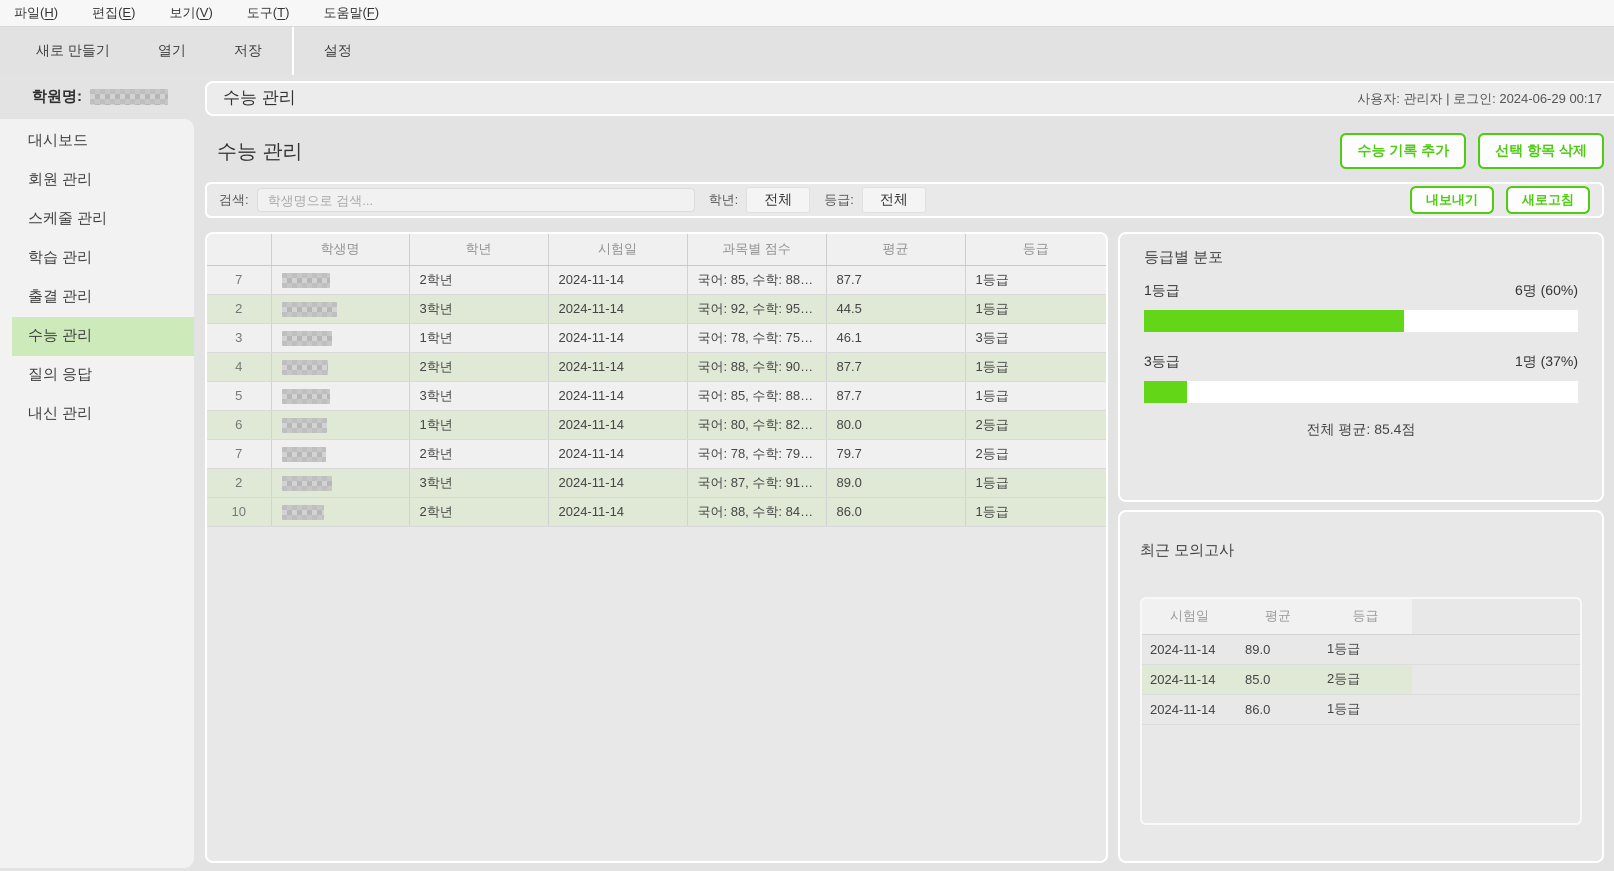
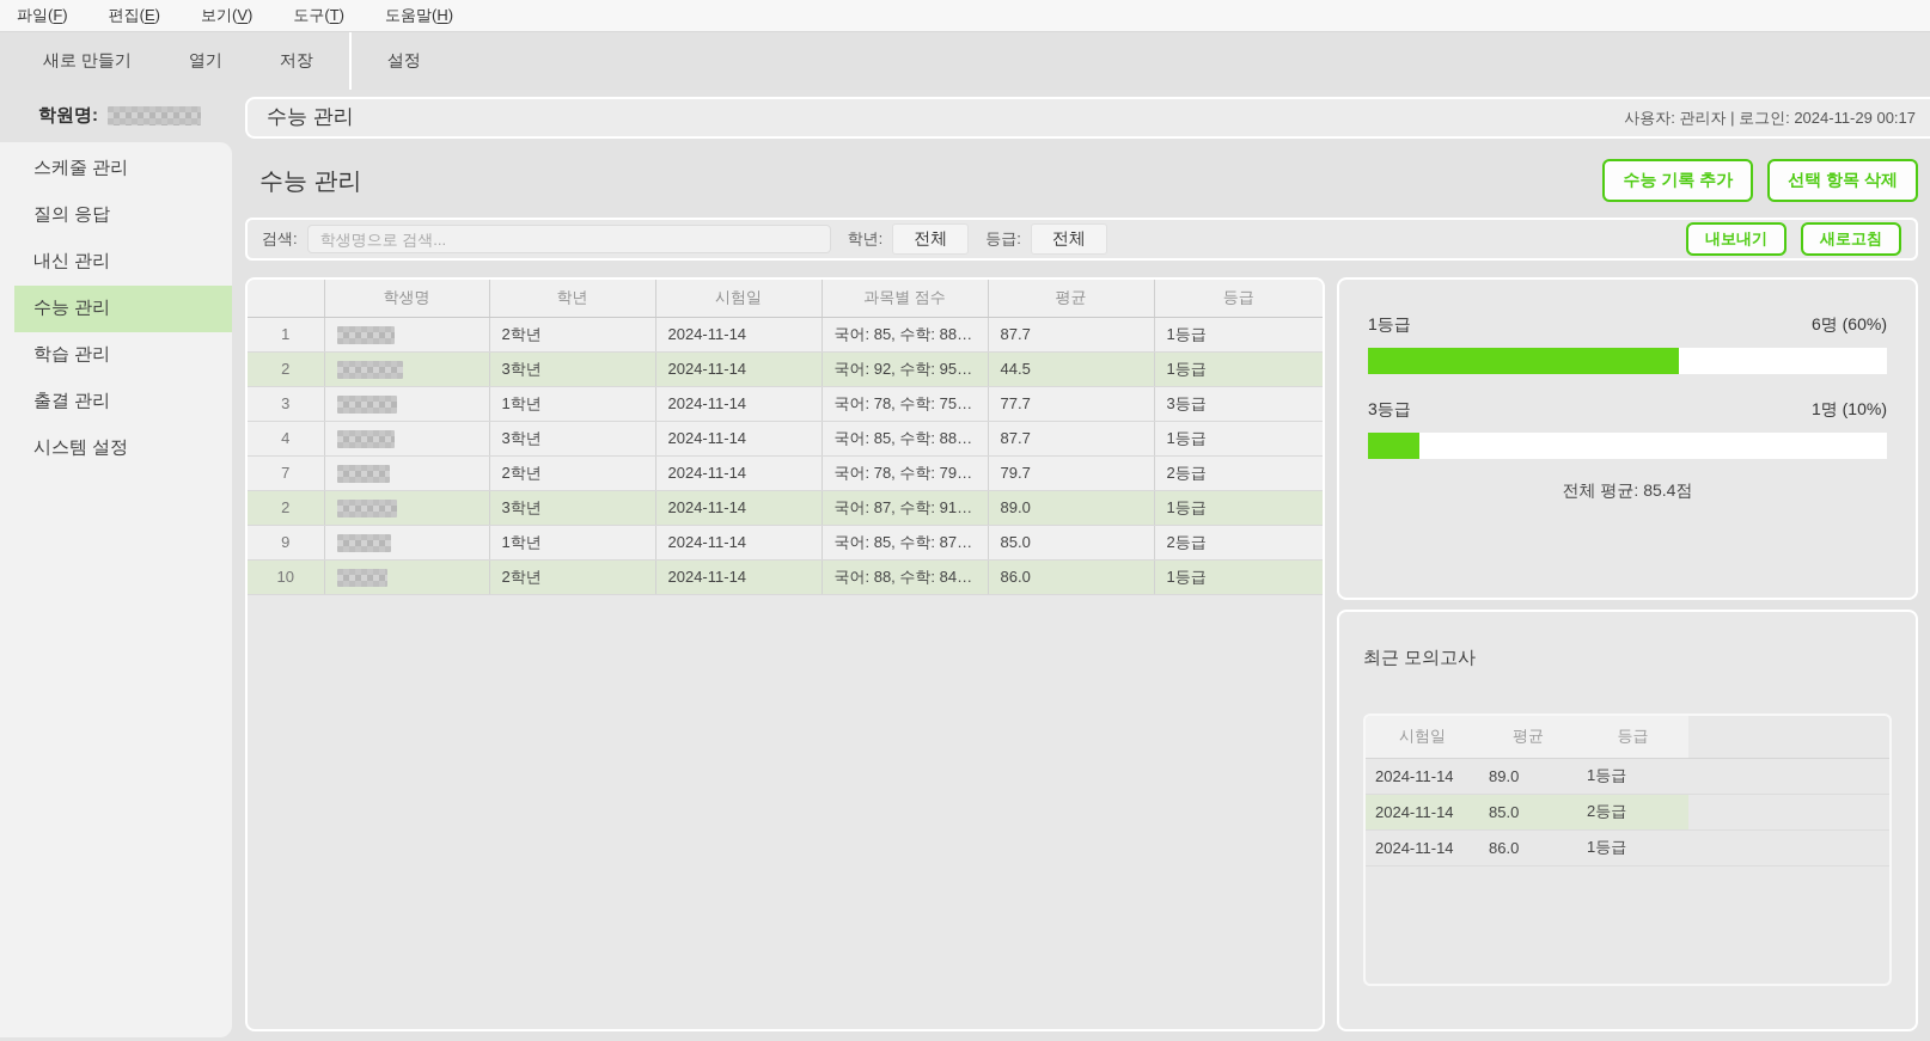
- 파일(H)
+ 파일(F)
  편집(E)
  보기(V)
  도구(T)
- 도움말(F)
+ 도움말(H)
  새로 만들기
  열기
  저장
  설정
  학원명:
- 대시보드
- 회원 관리
  스케줄 관리
- 학습 관리
+ 질의 응답
- 출결 관리
+ 내신 관리
  수능 관리
- 질의 응답
+ 학습 관리
- 내신 관리
+ 출결 관리
+ 시스템 설정
  수능 관리
- 사용자: 관리자 | 로그인: 2024-06-29 00:17
+ 사용자: 관리자 | 로그인: 2024-11-29 00:17
  수능 관리
  수능 기록 추가
  선택 항목 삭제
  검색:
  학생명으로 검색...
  학년:
  전체
  등급:
  전체
  내보내기
  새로고침
  	학생명	학년	시험일	과목별 점수	평균	등급
- 7		2학년	2024-11-14	국어: 85, 수학: 88, …	87.7	1등급
+ 1		2학년	2024-11-14	국어: 85, 수학: 88, …	87.7	1등급
  2		3학년	2024-11-14	국어: 92, 수학: 95, …	44.5	1등급
- 3		1학년	2024-11-14	국어: 78, 수학: 75, …	46.1	3등급
+ 3		1학년	2024-11-14	국어: 78, 수학: 75, …	77.7	3등급
- 4		2학년	2024-11-14	국어: 88, 수학: 90, …	87.7	1등급
- 5		3학년	2024-11-14	국어: 85, 수학: 88, …	87.7	1등급
+ 4		3학년	2024-11-14	국어: 85, 수학: 88, …	87.7	1등급
- 6		1학년	2024-11-14	국어: 80, 수학: 82, …	80.0	2등급
  7		2학년	2024-11-14	국어: 78, 수학: 79, …	79.7	2등급
  2		3학년	2024-11-14	국어: 87, 수학: 91, …	89.0	1등급
+ 9		1학년	2024-11-14	국어: 85, 수학: 87, …	85.0	2등급
  10		2학년	2024-11-14	국어: 88, 수학: 84, …	86.0	1등급
- 등급별 분포
  1등급
  6명 (60%)
  3등급
- 1명 (37%)
+ 1명 (10%)
  전체 평균: 85.4점
  최근 모의고사
  시험일	평균	등급
  2024-11-14	89.0	1등급
  2024-11-14	85.0	2등급
  2024-11-14	86.0	1등급
